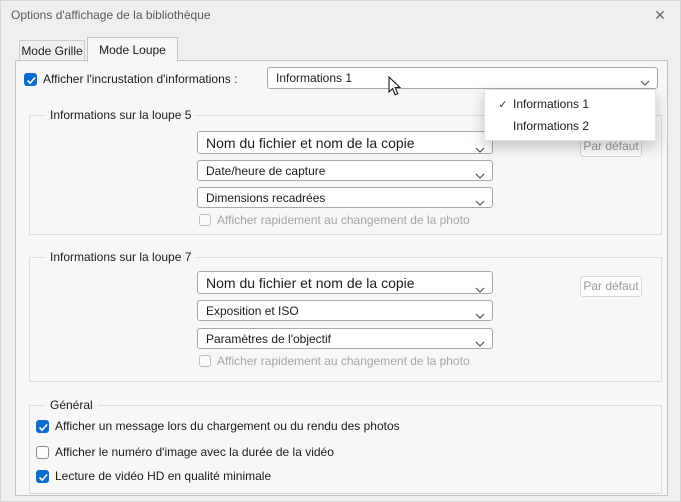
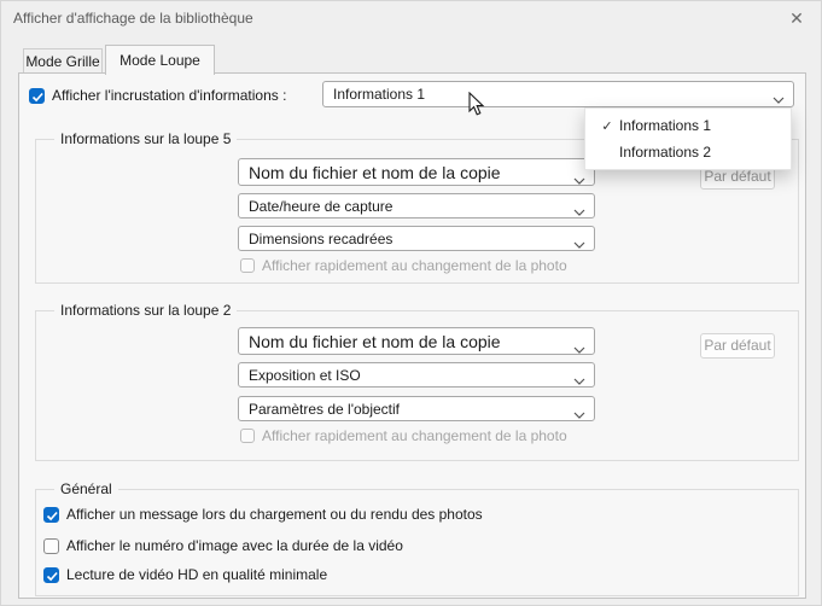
- Options d'affichage de la bibliothèque
+ Afficher d'affichage de la bibliothèque
  ✕
  Mode Grille
  Mode Loupe
  Afficher l'incrustation d'informations :
  Informations 1
  Informations sur la loupe 5
  Par défaut
  Nom du fichier et nom de la copie
  Date/heure de capture
  Dimensions recadrées
  Afficher rapidement au changement de la photo
- Informations sur la loupe 7
+ Informations sur la loupe 2
  Par défaut
  Nom du fichier et nom de la copie
  Exposition et ISO
  Paramètres de l'objectif
  Afficher rapidement au changement de la photo
  Général
  Afficher un message lors du chargement ou du rendu des photos
  Afficher le numéro d'image avec la durée de la vidéo
  Lecture de vidéo HD en qualité minimale
  ✓
  Informations 1
  Informations 2
